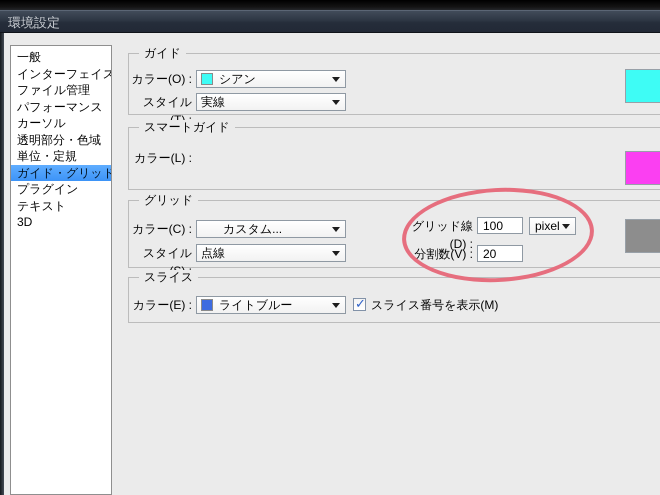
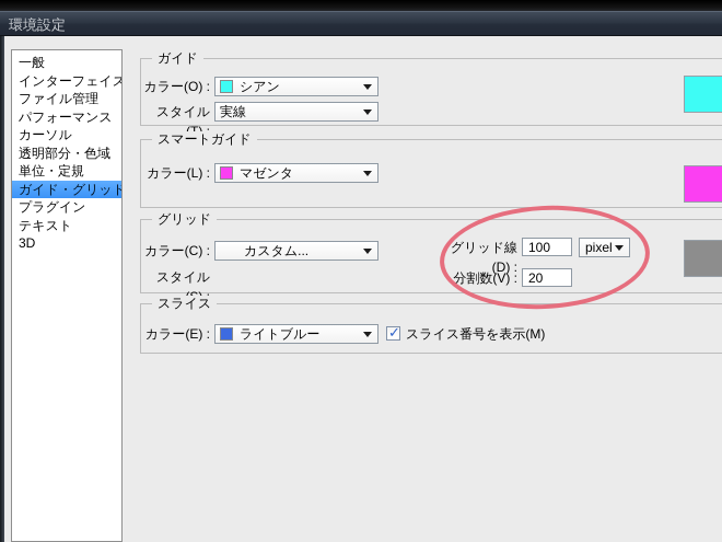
  環境設定
  一般
  インターフェイス
  ファイル管理
  パフォーマンス
  カーソル
  透明部分・色域
  単位・定規
  プラグイン
  テキスト
  3D
  ガイド
  カラー(O) :
  シアン
  実線
  スマートガイド
  カラー(L) :
+ マゼンタ
  グリッド
  カラー(C) :
  カスタム...
- 点線
  グリッド線(D) :
  100
  pixel
  分割数(V) :
  20
  スライス
  カラー(E) :
  ライトブルー
  スライス番号を表示(M)
